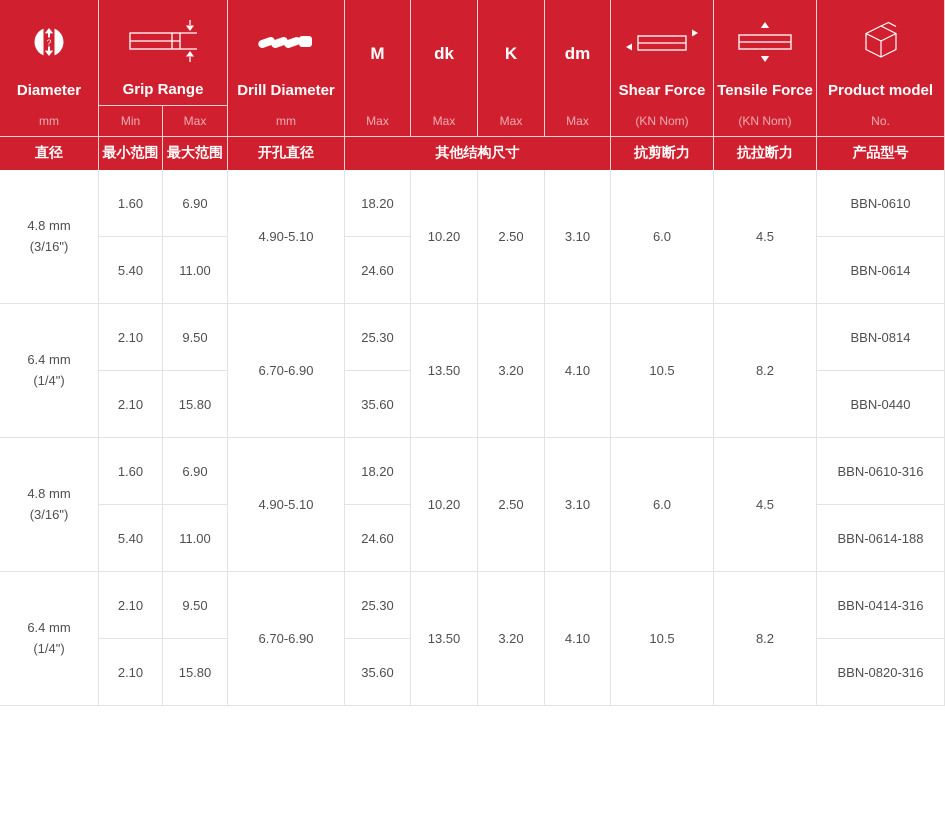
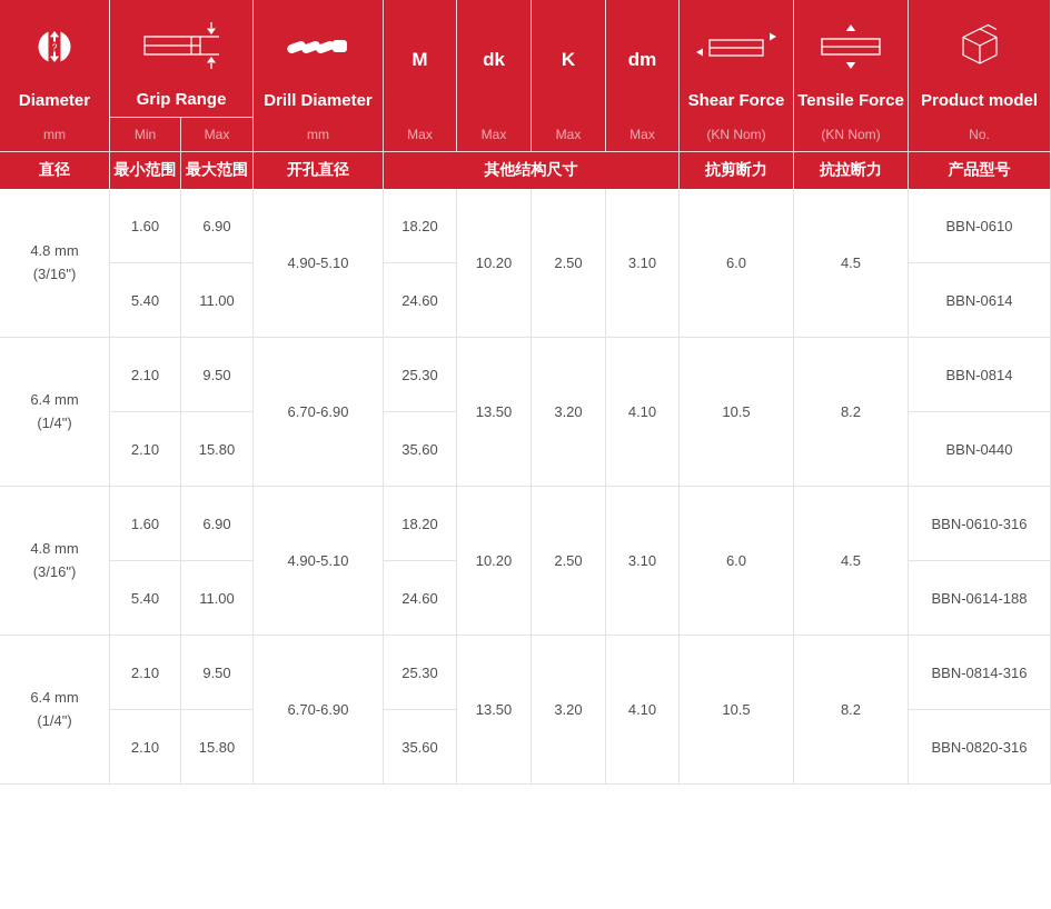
  ? Diameter	Grip Range	Drill Diameter	M	dk	K	dm	Shear Force	Tensile Force	Product model
  mm	Min	Max	mm	Max	Max	Max	Max	(KN Nom)	(KN Nom)	No.
  直径	最小范围	最大范围	开孔直径	其他结构尺寸	抗剪断力	抗拉断力	产品型号
  4.8 mm (3/16")	1.60	6.90	4.90-5.10	18.20	10.20	2.50	3.10	6.0	4.5	BBN-0610
  5.40	11.00	24.60	BBN-0614
  6.4 mm (1/4")	2.10	9.50	6.70-6.90	25.30	13.50	3.20	4.10	10.5	8.2	BBN-0814
  2.10	15.80	35.60	BBN-0440
  4.8 mm (3/16")	1.60	6.90	4.90-5.10	18.20	10.20	2.50	3.10	6.0	4.5	BBN-0610-316
  5.40	11.00	24.60	BBN-0614-188
- 6.4 mm (1/4")	2.10	9.50	6.70-6.90	25.30	13.50	3.20	4.10	10.5	8.2	BBN-0414-316
+ 6.4 mm (1/4")	2.10	9.50	6.70-6.90	25.30	13.50	3.20	4.10	10.5	8.2	BBN-0814-316
  2.10	15.80	35.60	BBN-0820-316
